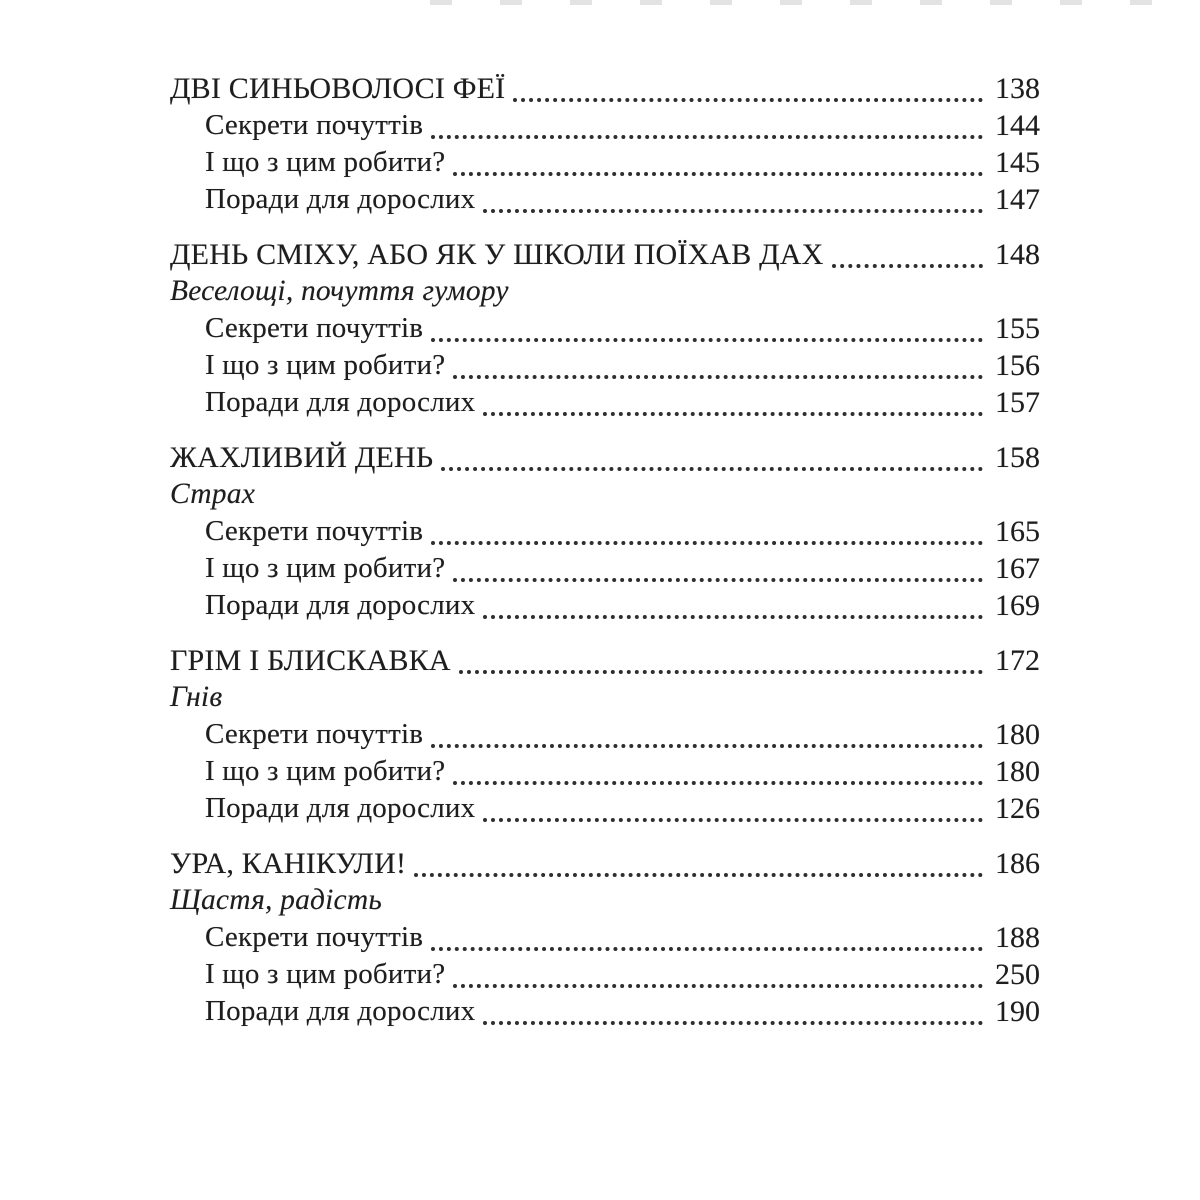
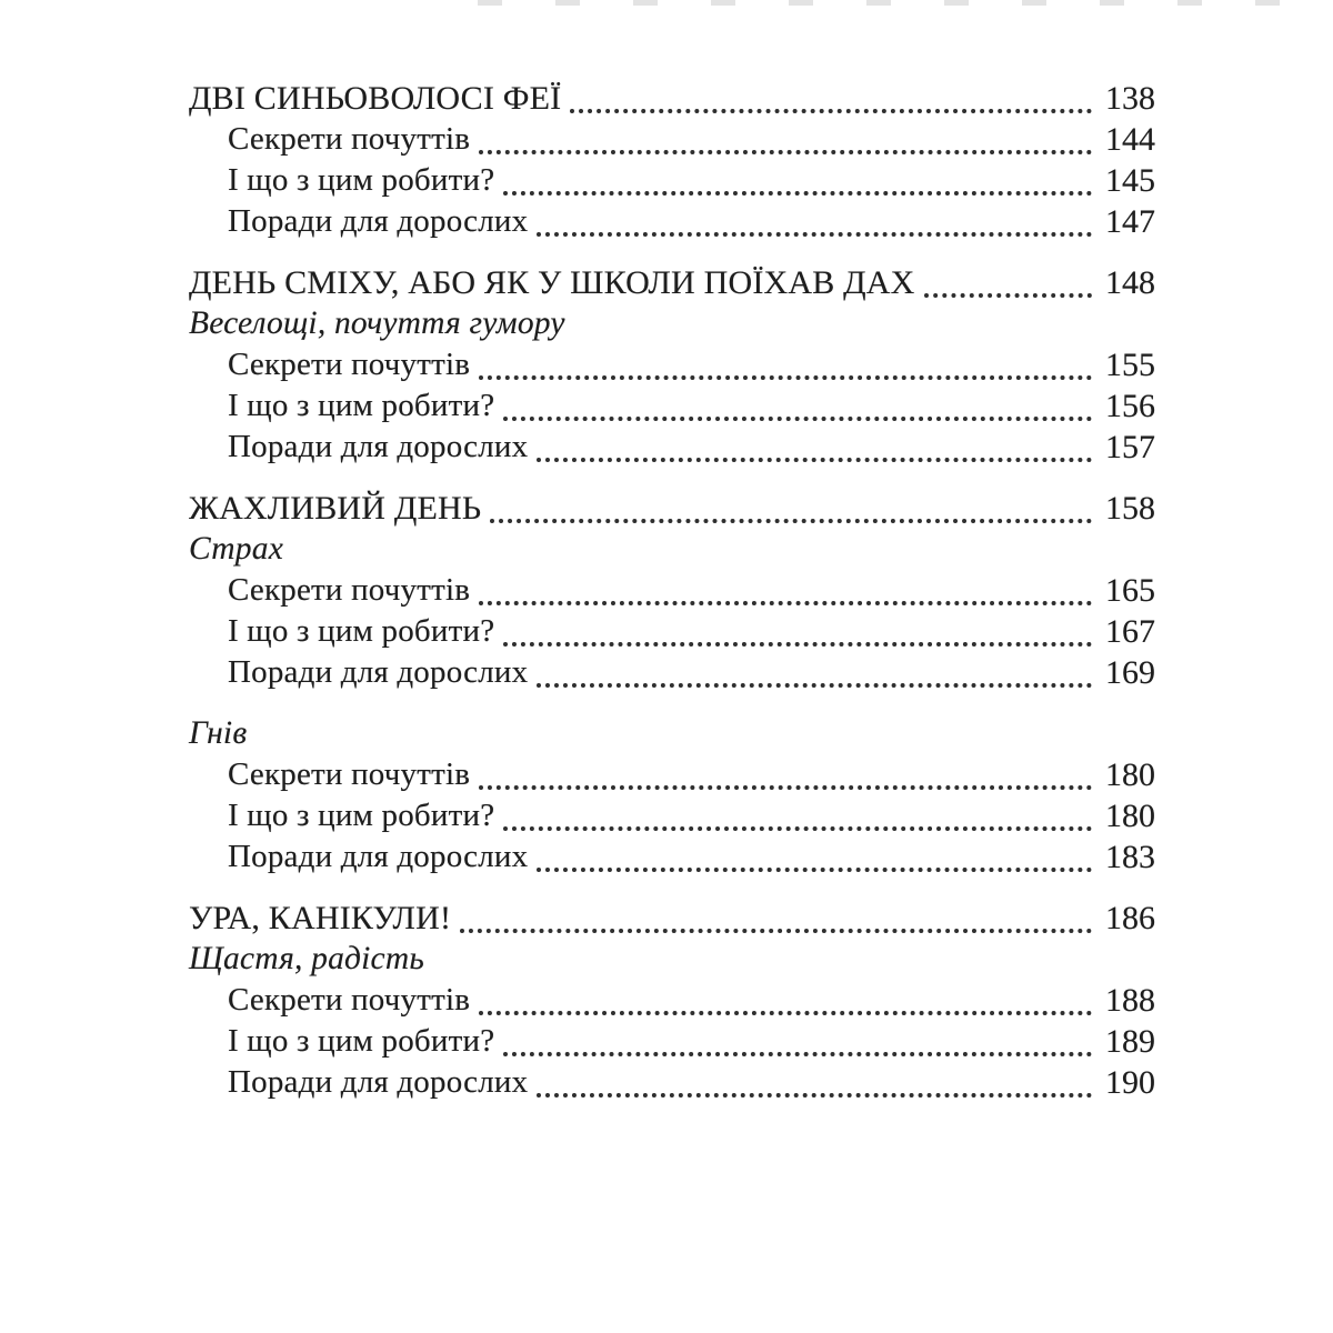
  ДВІ СИНЬОВОЛОСІ ФЕЇ
  138
  Секрети почуттів
  144
  І що з цим робити?
  145
  Поради для дорослих
  147
  ДЕНЬ СМІХУ, АБО ЯК У ШКОЛИ ПОЇХАВ ДАХ
  148
  Веселощі, почуття гумору
  Секрети почуттів
  155
  І що з цим робити?
  156
  Поради для дорослих
  157
  ЖАХЛИВИЙ ДЕНЬ
  158
  Страх
  Секрети почуттів
  165
  І що з цим робити?
  167
  Поради для дорослих
  169
- ГРІМ І БЛИСКАВКА
- 172
  Гнів
  Секрети почуттів
  180
  І що з цим робити?
  180
  Поради для дорослих
- 126
+ 183
  УРА, КАНІКУЛИ!
  186
  Щастя, радість
  Секрети почуттів
  188
  І що з цим робити?
- 250
+ 189
  Поради для дорослих
  190
